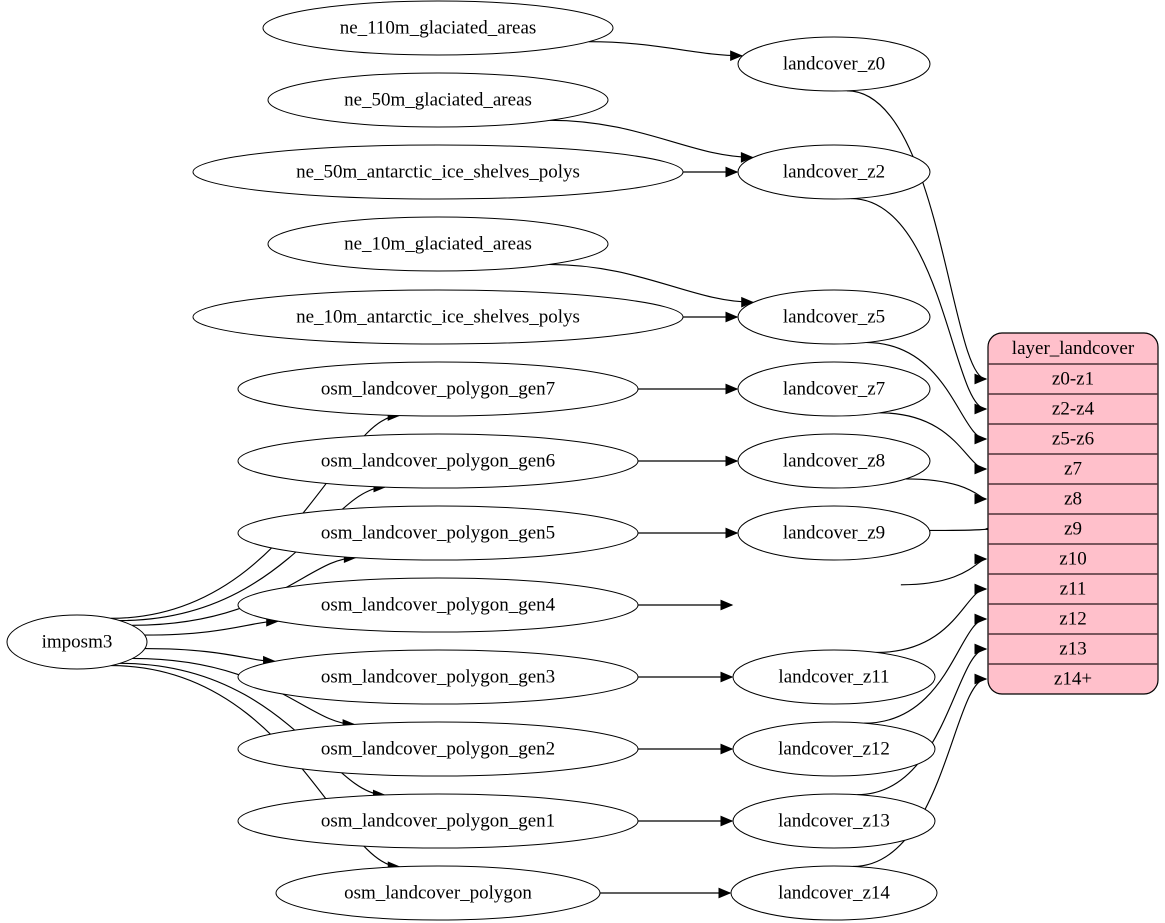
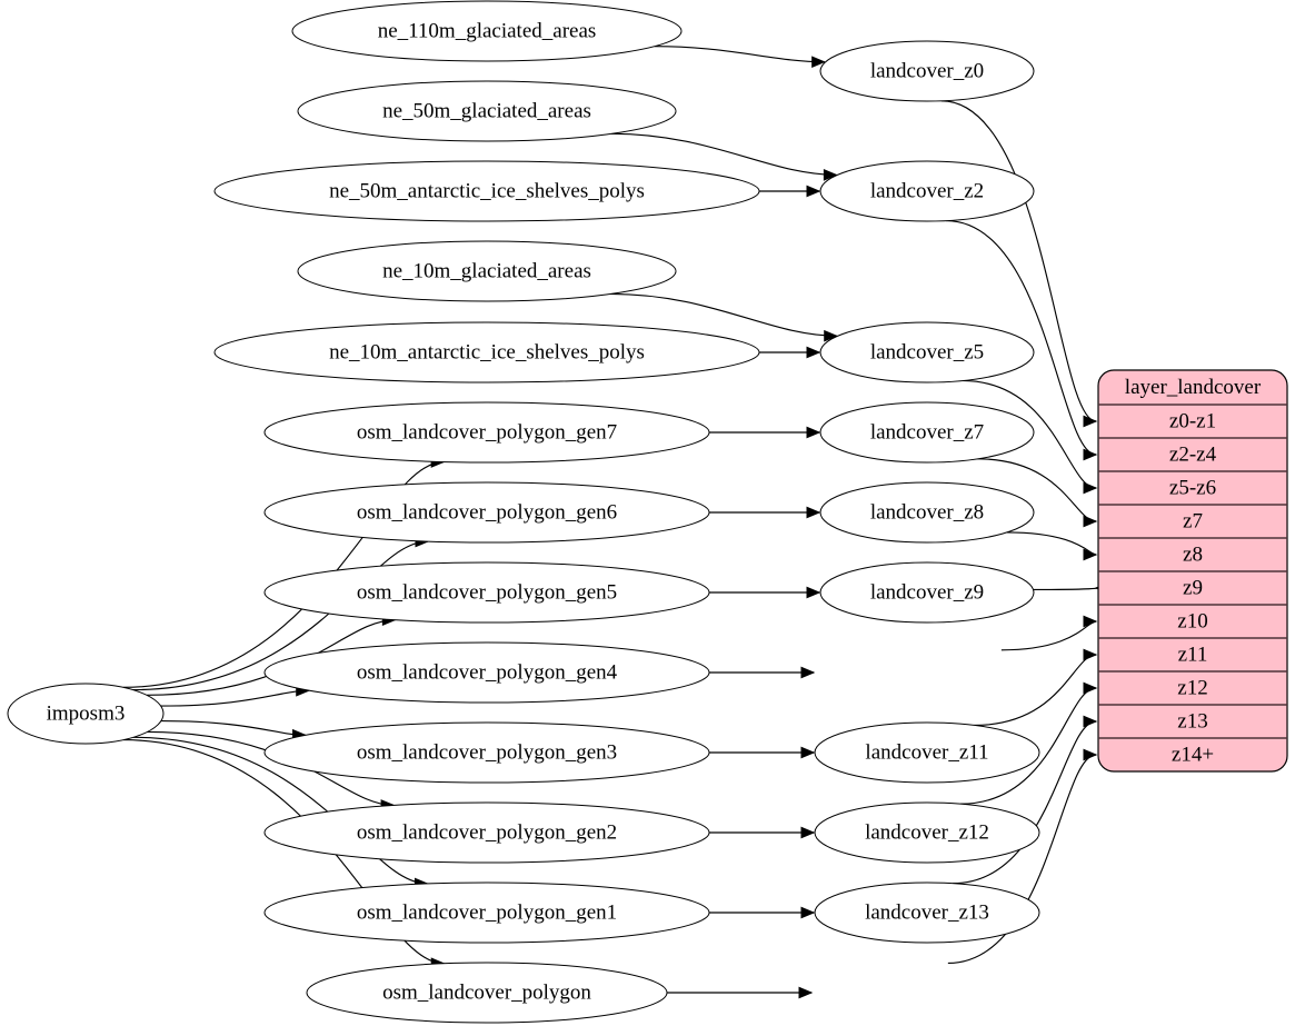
  layer_landcover
  z0-z1
  z2-z4
  z5-z6
  z7
  z8
  z9
  z10
  z11
  z12
  z13
  z14+
  ne_110m_glaciated_areas
  ne_50m_glaciated_areas
  ne_50m_antarctic_ice_shelves_polys
  ne_10m_glaciated_areas
  ne_10m_antarctic_ice_shelves_polys
  osm_landcover_polygon_gen7
  osm_landcover_polygon_gen6
  osm_landcover_polygon_gen5
  osm_landcover_polygon_gen4
  osm_landcover_polygon_gen3
  osm_landcover_polygon_gen2
  osm_landcover_polygon_gen1
  osm_landcover_polygon
  imposm3
  landcover_z0
  landcover_z2
  landcover_z5
  landcover_z7
  landcover_z8
  landcover_z9
  landcover_z11
  landcover_z12
  landcover_z13
- landcover_z14
